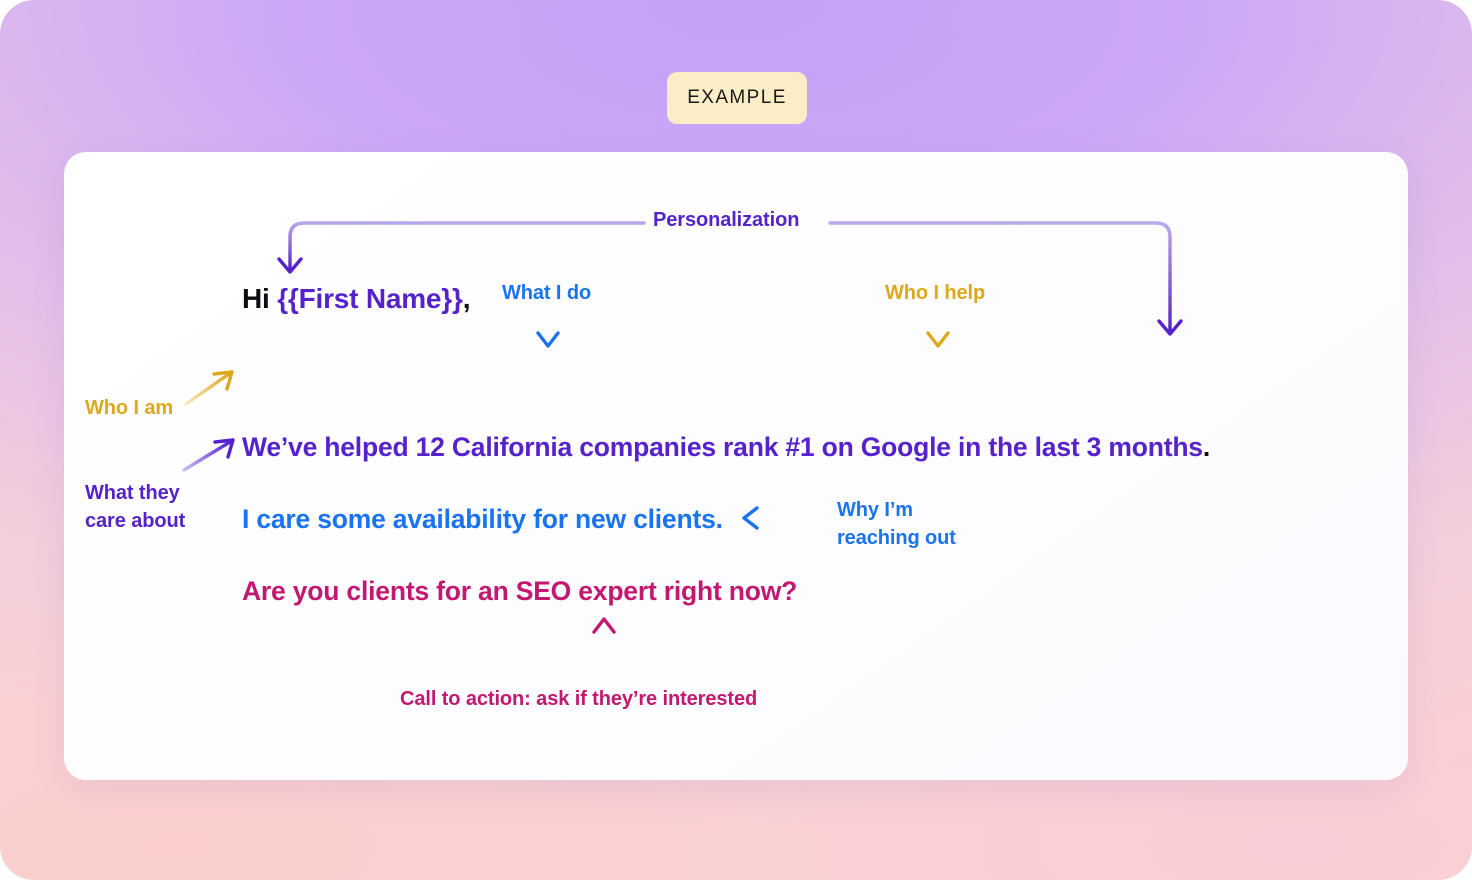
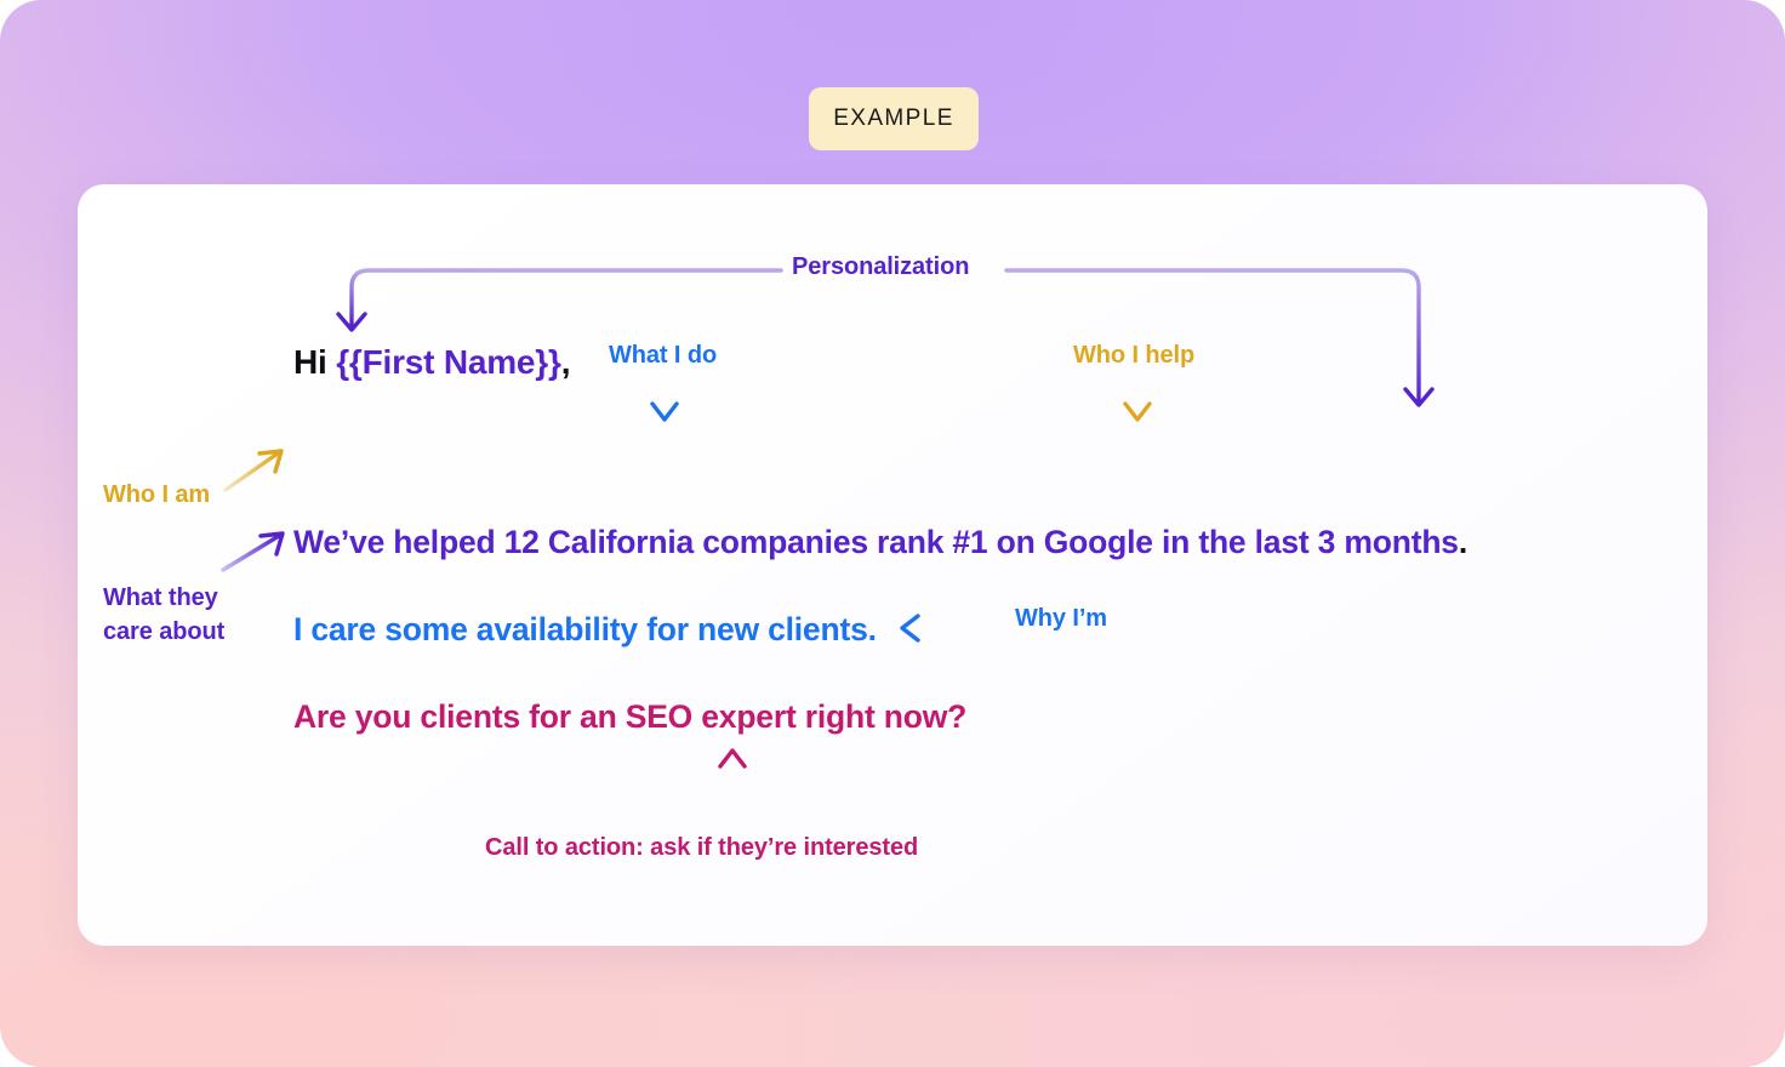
  EXAMPLE
  Personalization
  What I do
  Who I help
  Who I am
  What they
  care about
  Why I’m
- reaching out
  Call to action: ask if they’re interested
  Hi {{First Name}},
  We’ve helped 12 California companies rank #1 on Google in the last 3 months.
  I care some availability for new clients.
  Are you clients for an SEO expert right now?
